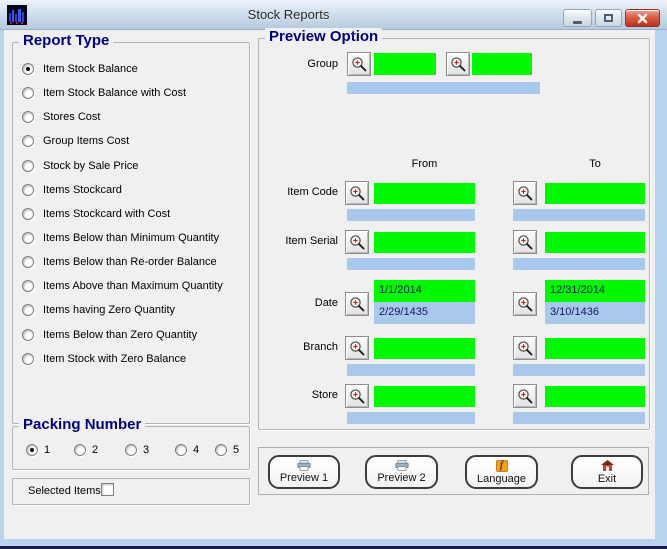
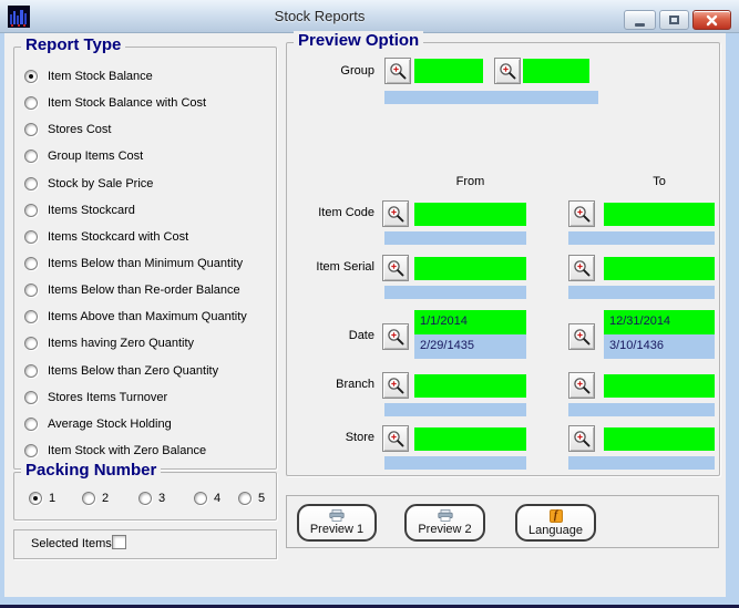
  Stock Reports
  Report Type
  Item Stock Balance
  Item Stock Balance with Cost
  Stores Cost
  Group Items Cost
  Stock by Sale Price
  Items Stockcard
  Items Stockcard with Cost
  Items Below than Minimum Quantity
  Items Below than Re-order Balance
  Items Above than Maximum Quantity
  Items having Zero Quantity
  Items Below than Zero Quantity
+ Stores Items Turnover
+ Average Stock Holding
  Item Stock with Zero Balance
  Packing Number
  1
  2
  3
  4
  5
  Selected Items
  Preview Option
  Group
  From
  To
  Item Code
  Item Serial
  Date
  1/1/2014
  2/29/1435
  12/31/2014
  3/10/1436
  Branch
  Store
  Preview 1
  Preview 2
  f
  Language
- Exit
